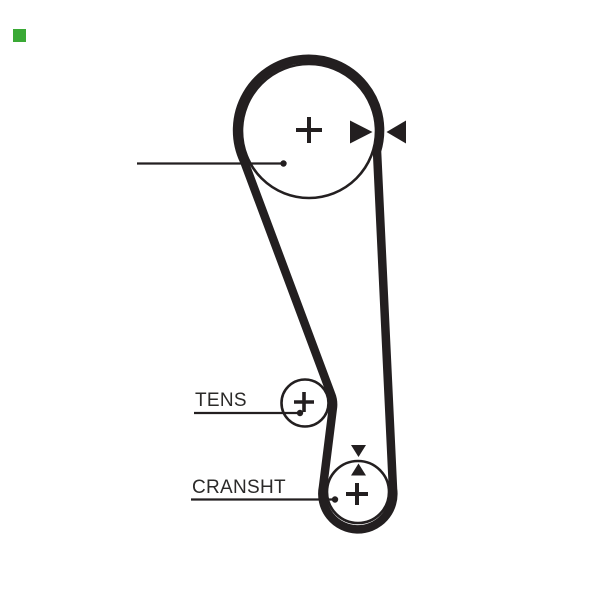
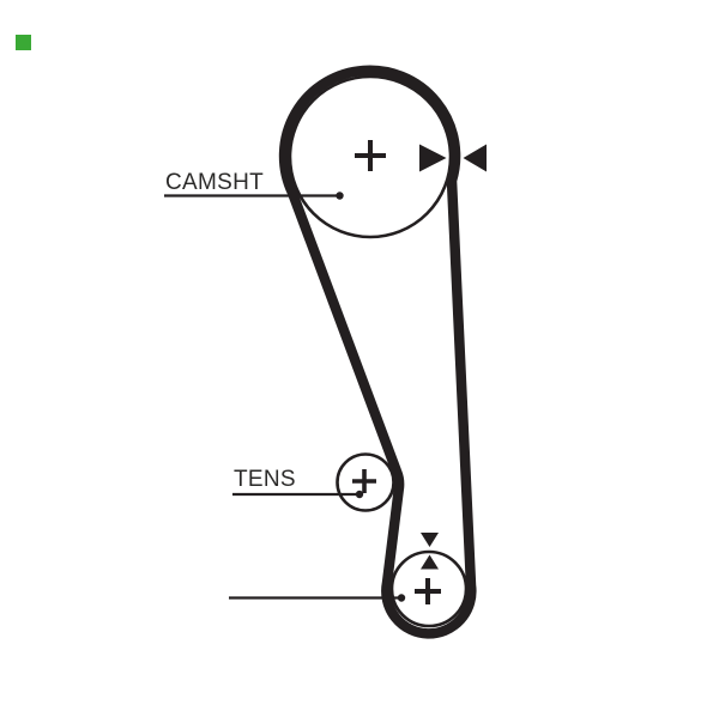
+ CAMSHT
  TENS
- CRANSHT
